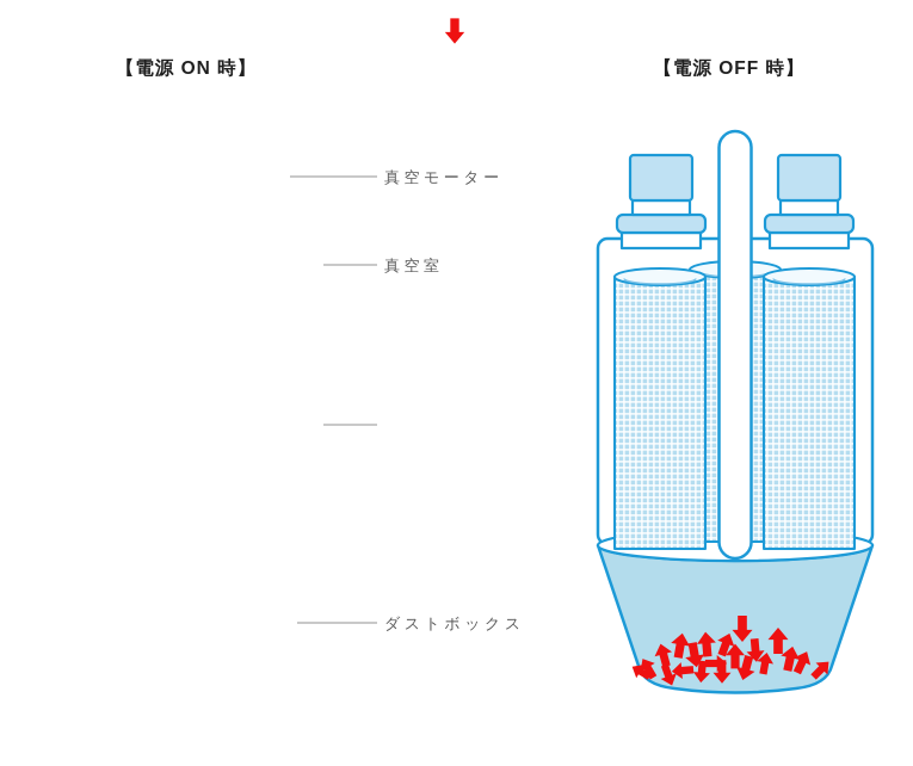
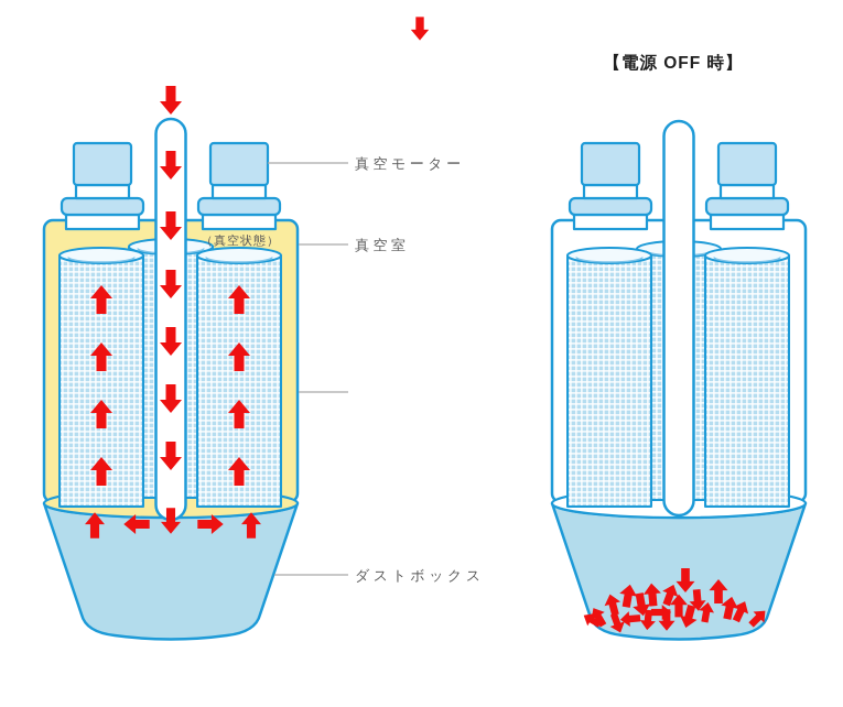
- 【電源 ON 時】
  【電源 OFF 時】
+ （真空状態）
  真空モーター
  真空室
  ダストボックス
